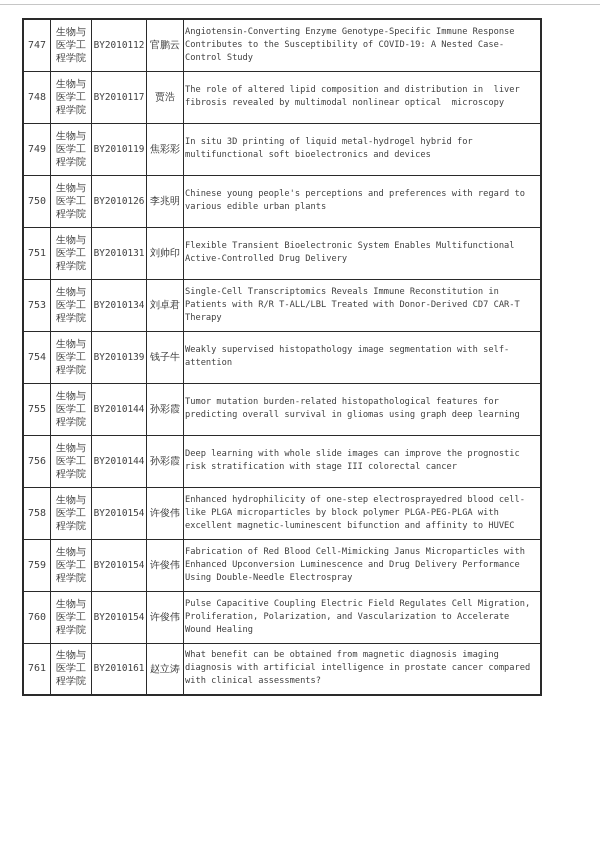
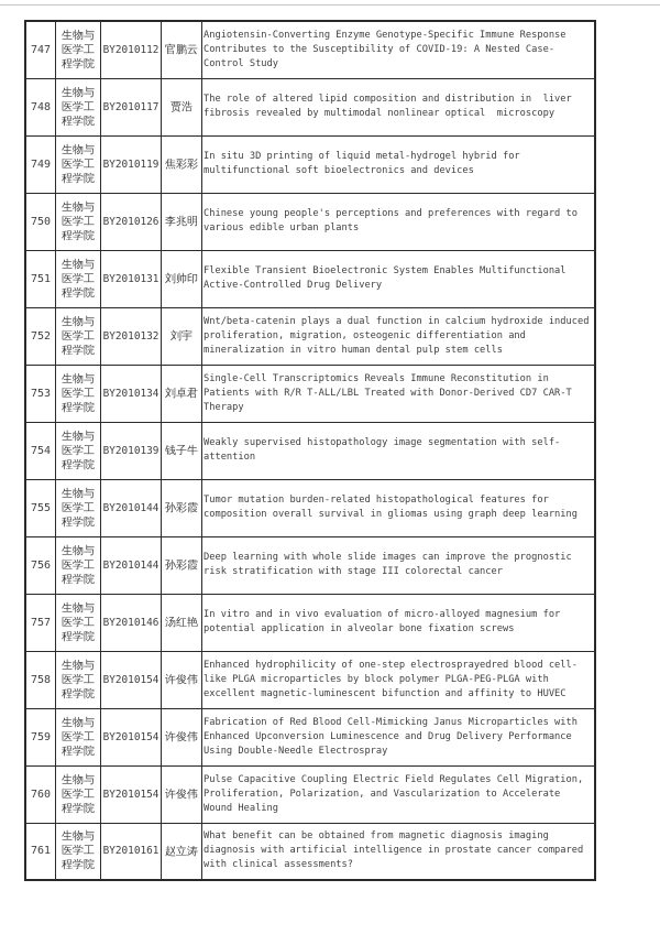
  747	生物与医学工程学院	BY2010112	官鹏云	Angiotensin-Converting Enzyme Genotype-Specific Immune Response Contributes to the Susceptibility of COVID-19: A Nested Case-Control Study
  748	生物与医学工程学院	BY2010117	贾浩	The role of altered lipid composition and distribution in liver fibrosis revealed by multimodal nonlinear optical microscopy
  749	生物与医学工程学院	BY2010119	焦彩彩	In situ 3D printing of liquid metal-hydrogel hybrid for multifunctional soft bioelectronics and devices
  750	生物与医学工程学院	BY2010126	李兆明	Chinese young people's perceptions and preferences with regard to various edible urban plants
  751	生物与医学工程学院	BY2010131	刘帅印	Flexible Transient Bioelectronic System Enables Multifunctional Active-Controlled Drug Delivery
+ 752	生物与医学工程学院	BY2010132	刘宇	Wnt/beta-catenin plays a dual function in calcium hydroxide induced proliferation, migration, osteogenic differentiation and mineralization in vitro human dental pulp stem cells
  753	生物与医学工程学院	BY2010134	刘卓君	Single-Cell Transcriptomics Reveals Immune Reconstitution in Patients with R/R T-ALL/LBL Treated with Donor-Derived CD7 CAR-T Therapy
  754	生物与医学工程学院	BY2010139	钱子牛	Weakly supervised histopathology image segmentation with self-attention
- 755	生物与医学工程学院	BY2010144	孙彩霞	Tumor mutation burden-related histopathological features for predicting overall survival in gliomas using graph deep learning
+ 755	生物与医学工程学院	BY2010144	孙彩霞	Tumor mutation burden-related histopathological features for composition overall survival in gliomas using graph deep learning
  756	生物与医学工程学院	BY2010144	孙彩霞	Deep learning with whole slide images can improve the prognostic risk stratification with stage III colorectal cancer
+ 757	生物与医学工程学院	BY2010146	汤红艳	In vitro and in vivo evaluation of micro-alloyed magnesium for potential application in alveolar bone fixation screws
  758	生物与医学工程学院	BY2010154	许俊伟	Enhanced hydrophilicity of one-step electrosprayedred blood cell-like PLGA microparticles by block polymer PLGA-PEG-PLGA with excellent magnetic-luminescent bifunction and affinity to HUVEC
  759	生物与医学工程学院	BY2010154	许俊伟	Fabrication of Red Blood Cell-Mimicking Janus Microparticles with Enhanced Upconversion Luminescence and Drug Delivery Performance Using Double-Needle Electrospray
  760	生物与医学工程学院	BY2010154	许俊伟	Pulse Capacitive Coupling Electric Field Regulates Cell Migration, Proliferation, Polarization, and Vascularization to Accelerate Wound Healing
  761	生物与医学工程学院	BY2010161	赵立涛	What benefit can be obtained from magnetic diagnosis imaging diagnosis with artificial intelligence in prostate cancer compared with clinical assessments?
